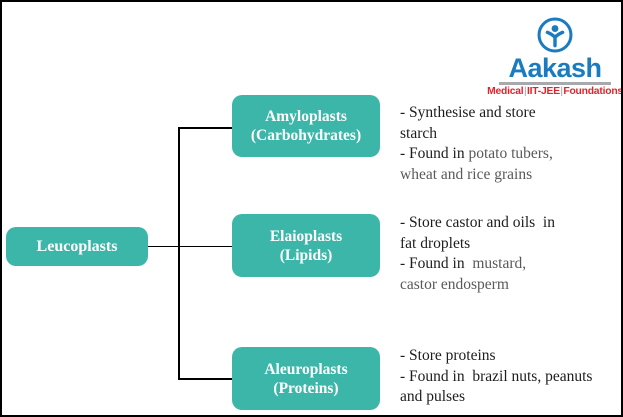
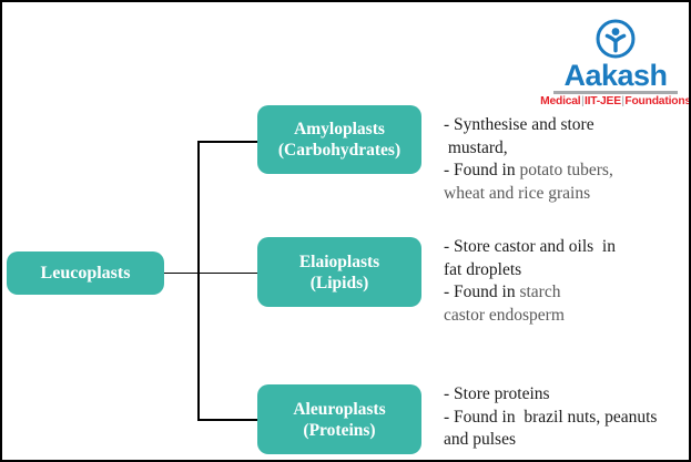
  Aakash
  Medical|IIT-JEE|Foundations
  Leucoplasts
  Amyloplasts
  (Carbohydrates)
  Elaioplasts
  (Lipids)
  Aleuroplasts
  (Proteins)
  - Synthesise and store
- starch
+ mustard,
  - Found in potato tubers,
  wheat and rice grains
  - Store castor and oils in
  fat droplets
- - Found in mustard,
+ - Found in starch
  castor endosperm
  - Store proteins
  - Found in brazil nuts, peanuts
  and pulses
